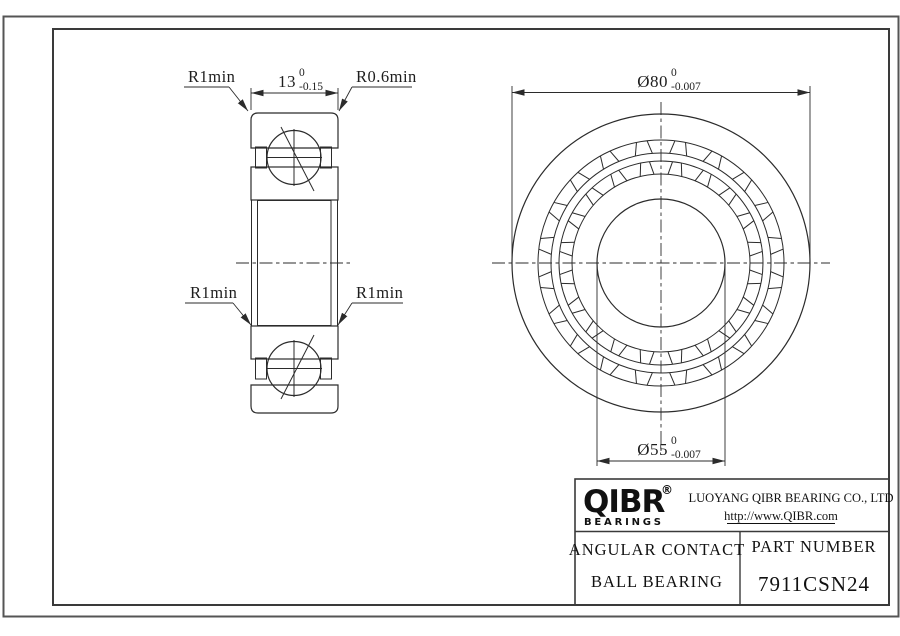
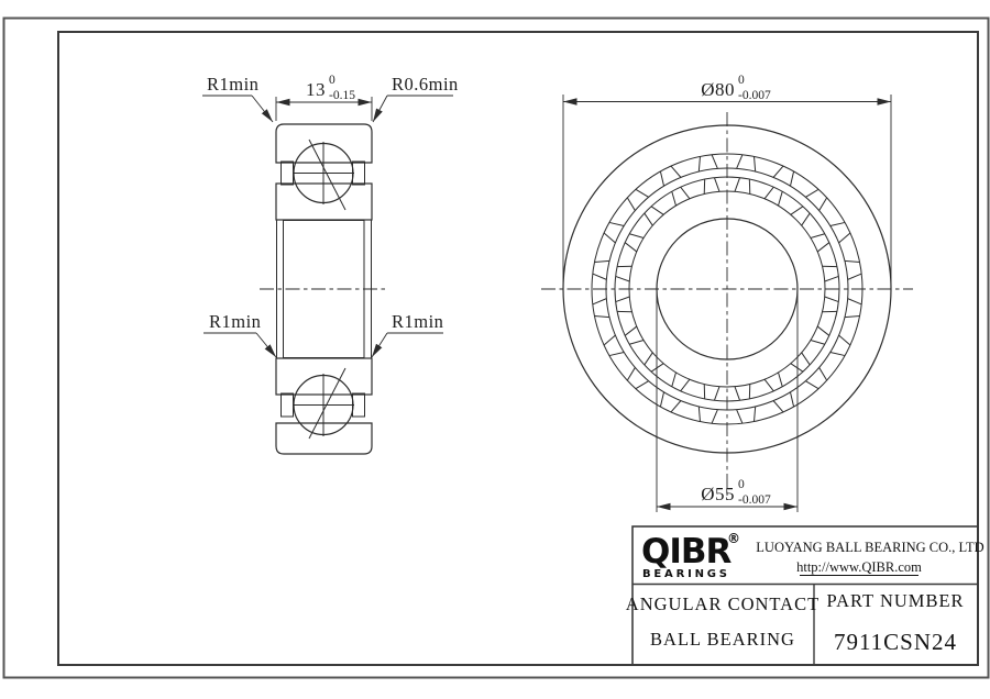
  13
  0
  -0.15
  Ø80
  0
  -0.007
  Ø55
  0
  -0.007
  R1min
  R0.6min
  R1min
  R1min
  QIBR
  ®
  BEARINGS
- LUOYANG QIBR BEARING CO., LTD
+ LUOYANG BALL BEARING CO., LTD
  http://www.QIBR.com
  ANGULAR CONTACT
  BALL BEARING
  PART NUMBER
  7911CSN24
